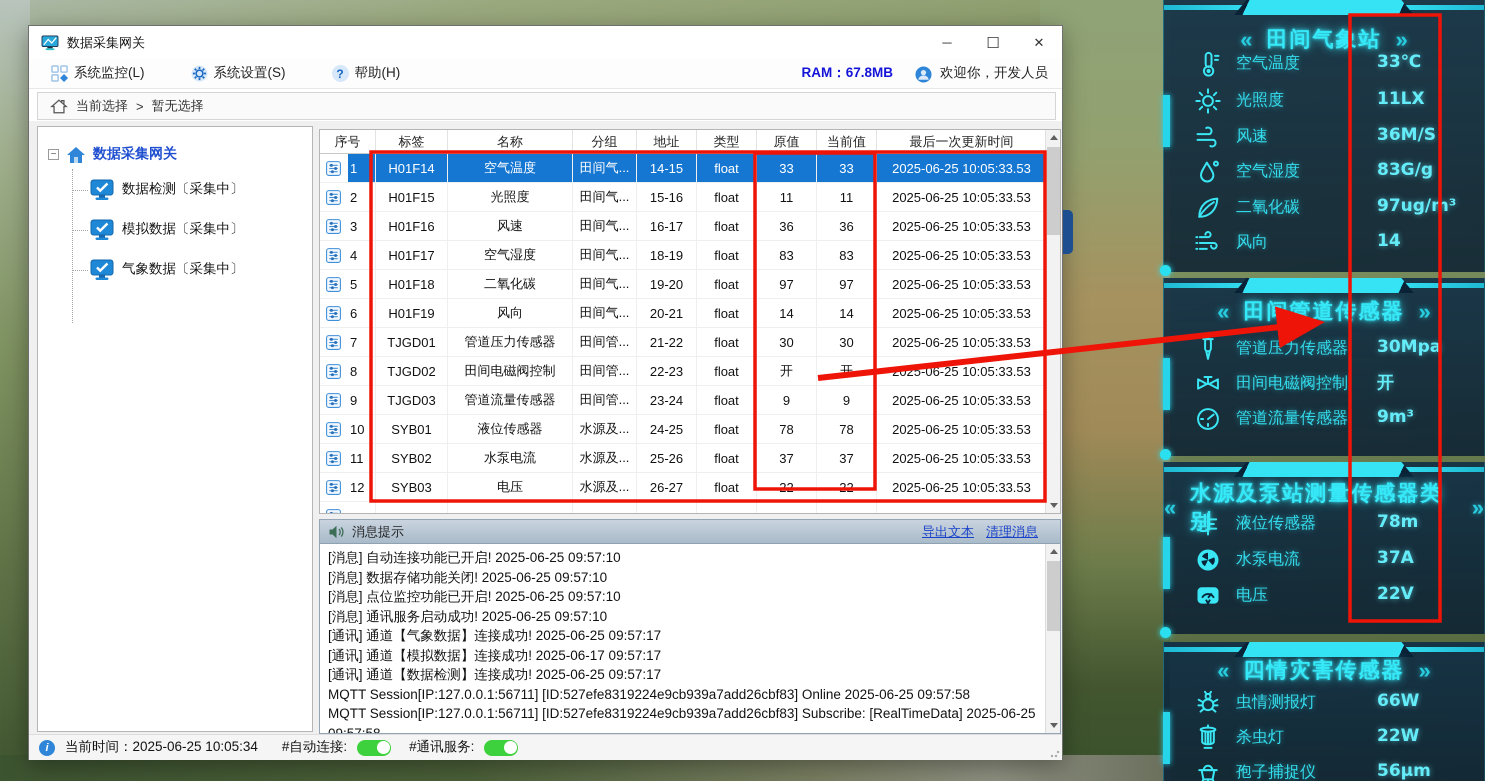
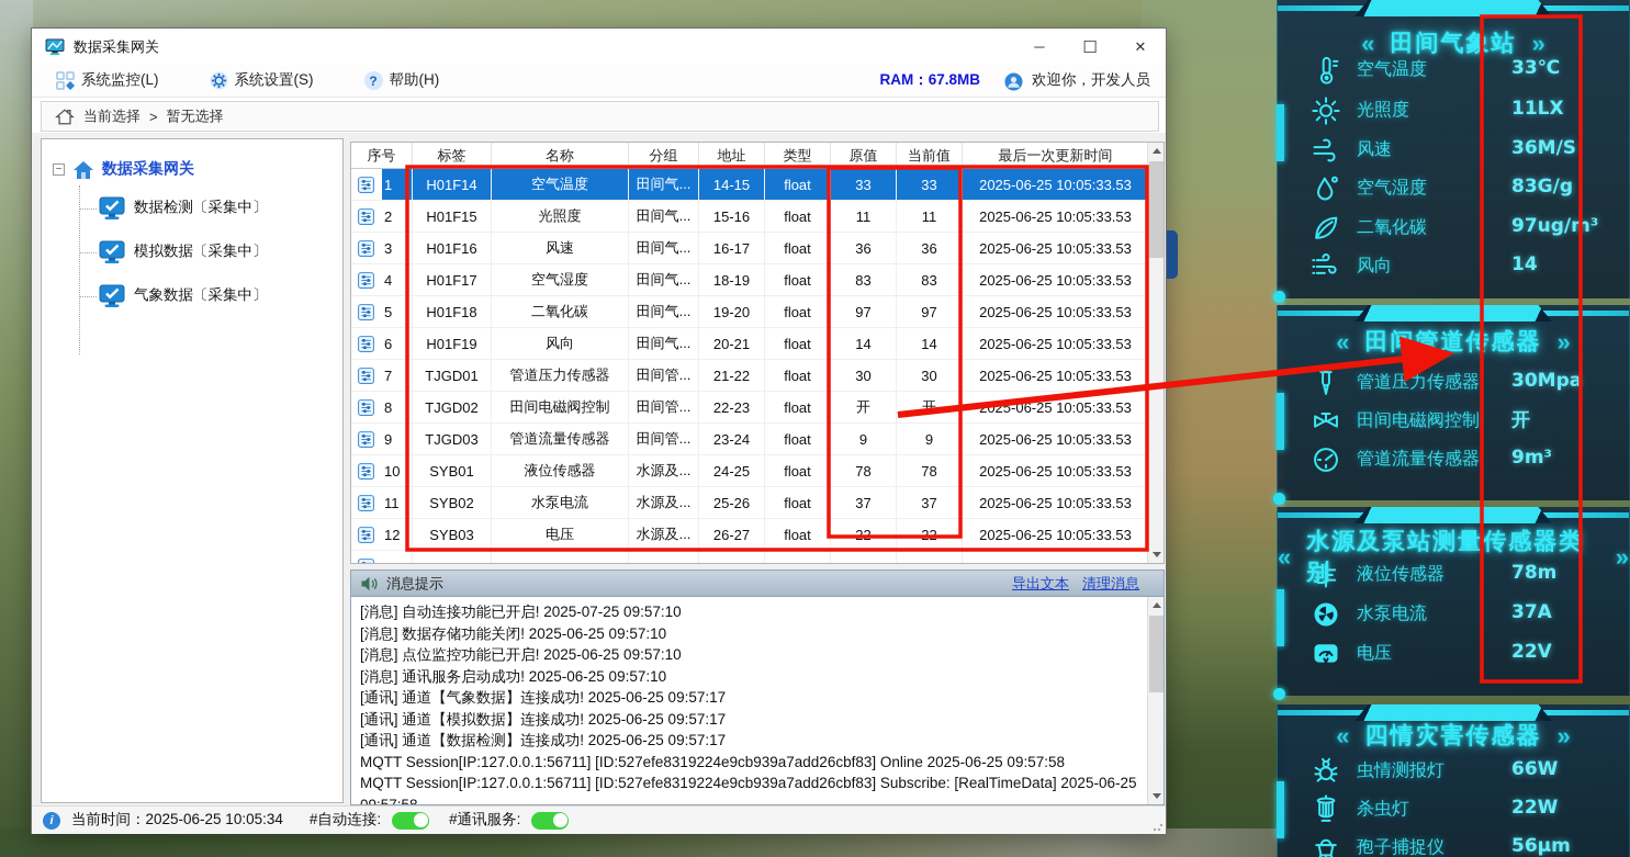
  数据采集网关
  ─
  ☐
  ✕
  系统监控(L)
  系统设置(S)
  ?
  帮助(H)
  RAM：67.8MB
  欢迎你，开发人员
  当前选择
  >
  暂无选择
  −
  数据采集网关
  数据检测〔采集中〕
  模拟数据〔采集中〕
  气象数据〔采集中〕
  序号
  标签
  名称
  分组
  地址
  类型
  原值
  当前值
  最后一次更新时间
  1
  H01F14
  空气温度
  田间气...
  14-15
  float
  33
  33
  2025-06-25 10:05:33.53
  2
  H01F15
  光照度
  田间气...
  15-16
  float
  11
  11
  2025-06-25 10:05:33.53
  3
  H01F16
  风速
  田间气...
  16-17
  float
  36
  36
  2025-06-25 10:05:33.53
  4
  H01F17
  空气湿度
  田间气...
  18-19
  float
  83
  83
  2025-06-25 10:05:33.53
  5
  H01F18
  二氧化碳
  田间气...
  19-20
  float
  97
  97
  2025-06-25 10:05:33.53
  6
  H01F19
  风向
  田间气...
  20-21
  float
  14
  14
  2025-06-25 10:05:33.53
  7
  TJGD01
  管道压力传感器
  田间管...
  21-22
  float
  30
  30
  2025-06-25 10:05:33.53
  8
  TJGD02
  田间电磁阀控制
  田间管...
  22-23
  float
  开
  开
  25-06-25 10:05:33.53
  9
  TJGD03
  管道流量传感器
  田间管...
  23-24
  float
  9
  9
  2025-06-25 10:05:33.53
  10
  SYB01
  液位传感器
  水源及...
  24-25
  float
  78
  78
  2025-06-25 10:05:33.53
  11
  SYB02
  水泵电流
  水源及...
  25-26
  float
  37
  37
  2025-06-25 10:05:33.53
  12
  SYB03
  电压
  水源及...
  26-27
  float
  22
  22
  2025-06-25 10:05:33.53
  消息提示
  导出文本
  清理消息
- [消息] 自动连接功能已开启! 2025-06-25 09:57:10
+ [消息] 自动连接功能已开启! 2025-07-25 09:57:10
  [消息] 数据存储功能关闭! 2025-06-25 09:57:10
  [消息] 点位监控功能已开启! 2025-06-25 09:57:10
  [消息] 通讯服务启动成功! 2025-06-25 09:57:10
  [通讯] 通道【气象数据】连接成功! 2025-06-25 09:57:17
- [通讯] 通道【模拟数据】连接成功! 2025-06-17 09:57:17
+ [通讯] 通道【模拟数据】连接成功! 2025-06-25 09:57:17
  [通讯] 通道【数据检测】连接成功! 2025-06-25 09:57:17
  MQTT Session[IP:127.0.0.1:56711] [ID:527efe8319224e9cb939a7add26cbf83] Online 2025-06-25 09:57:58
  MQTT Session[IP:127.0.0.1:56711] [ID:527efe8319224e9cb939a7add26cbf83] Subscribe: [RealTimeData] 2025-06-25
  i
  当前时间：2025-06-25 10:05:34
  #自动连接:
  #通讯服务:
  «
  田间气象站
  »
  空气温度
  33℃
  光照度
  11LX
  风速
  36M/S
  空气湿度
  83G/g
  二氧化碳
  97ug/³
  风向
  14
  «
  田间管道传感器
  »
  管道压力传感器
  30Mpa
  田间电磁阀控制
  开
  管道流量传感器
  9m³
  «
  水源及泵站测量传感器类
  »
  液位传感器
  78m
  水泵电流
  37A
  电压
  22V
  «
  四情灾害传感器
  »
  虫情测报灯
  66W
  杀虫灯
  22W
  孢子捕捉仪
  56μm
